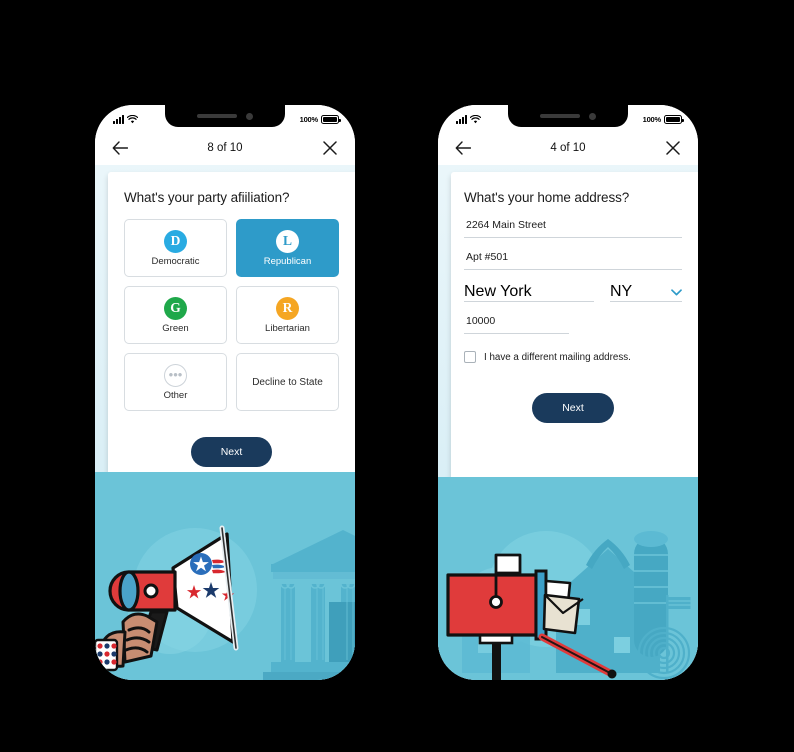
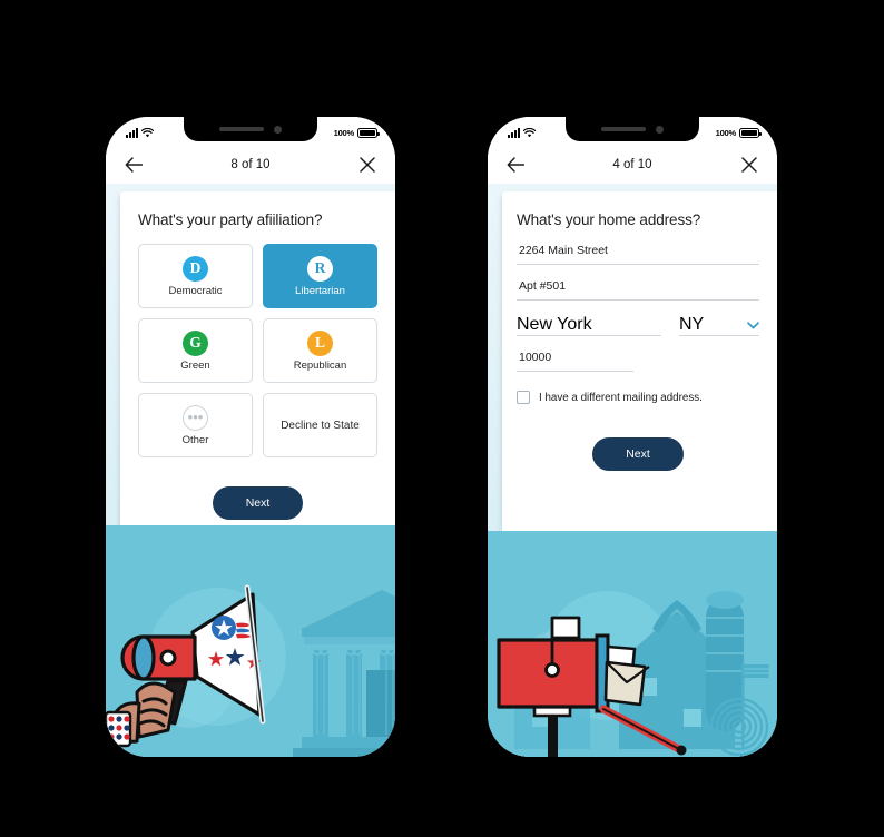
  100%
  8 of 10
  What's your party afiiliation?
  D
  Democratic
- L
+ R
- Republican
+ Libertarian
  G
  Green
- R
+ L
- Libertarian
+ Republican
  •••
  Other
  Decline to State
  Next
  100%
  4 of 10
  What's your home address?
  2264 Main Street
  Apt #501
  New York
  NY
  10000
  I have a different mailing address.
  Next
